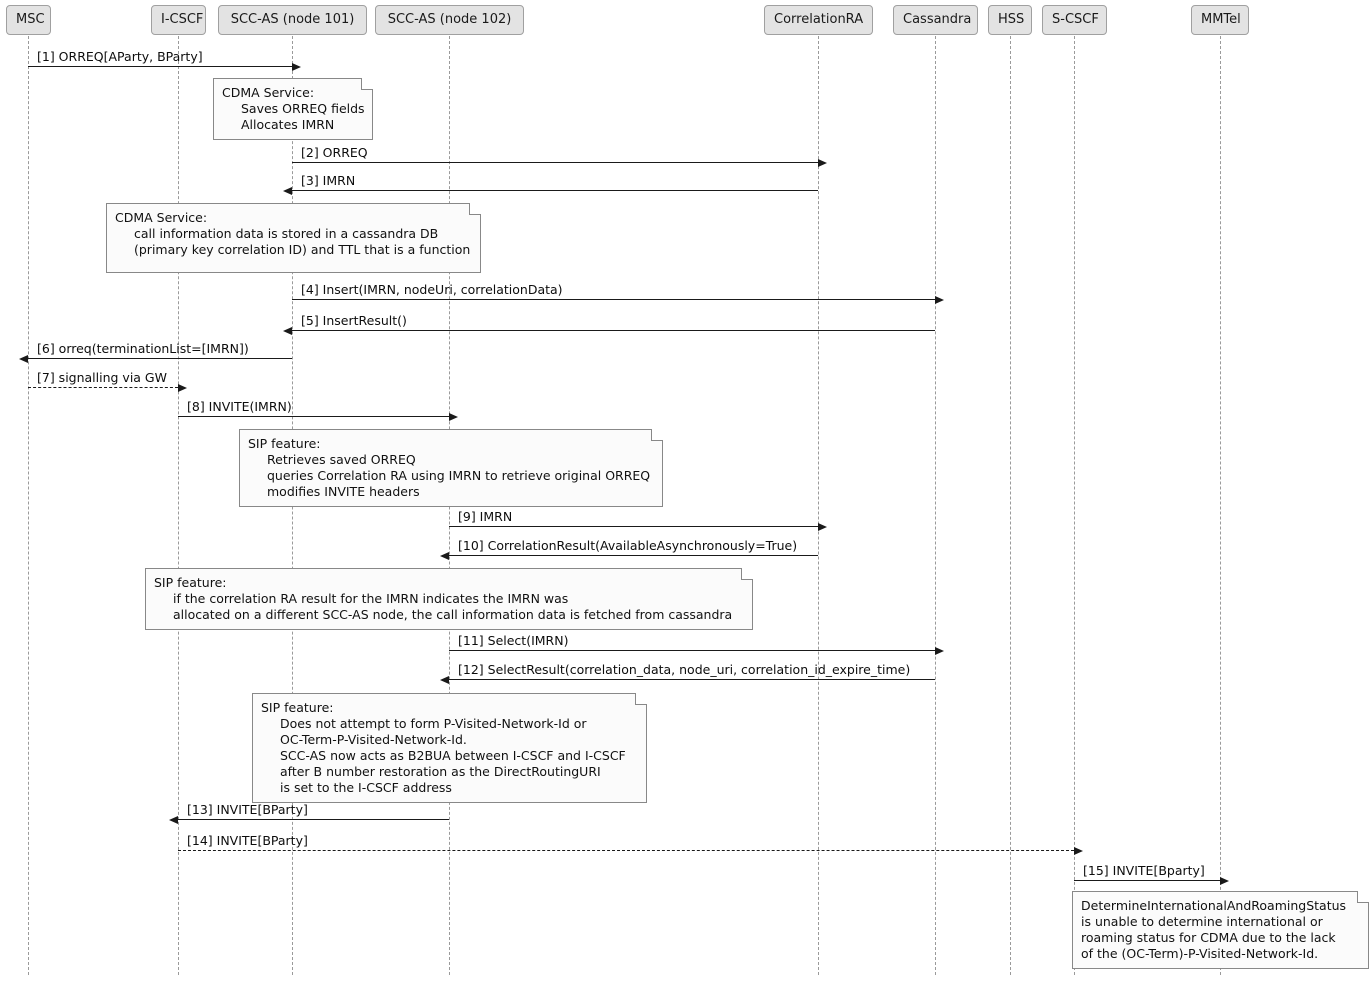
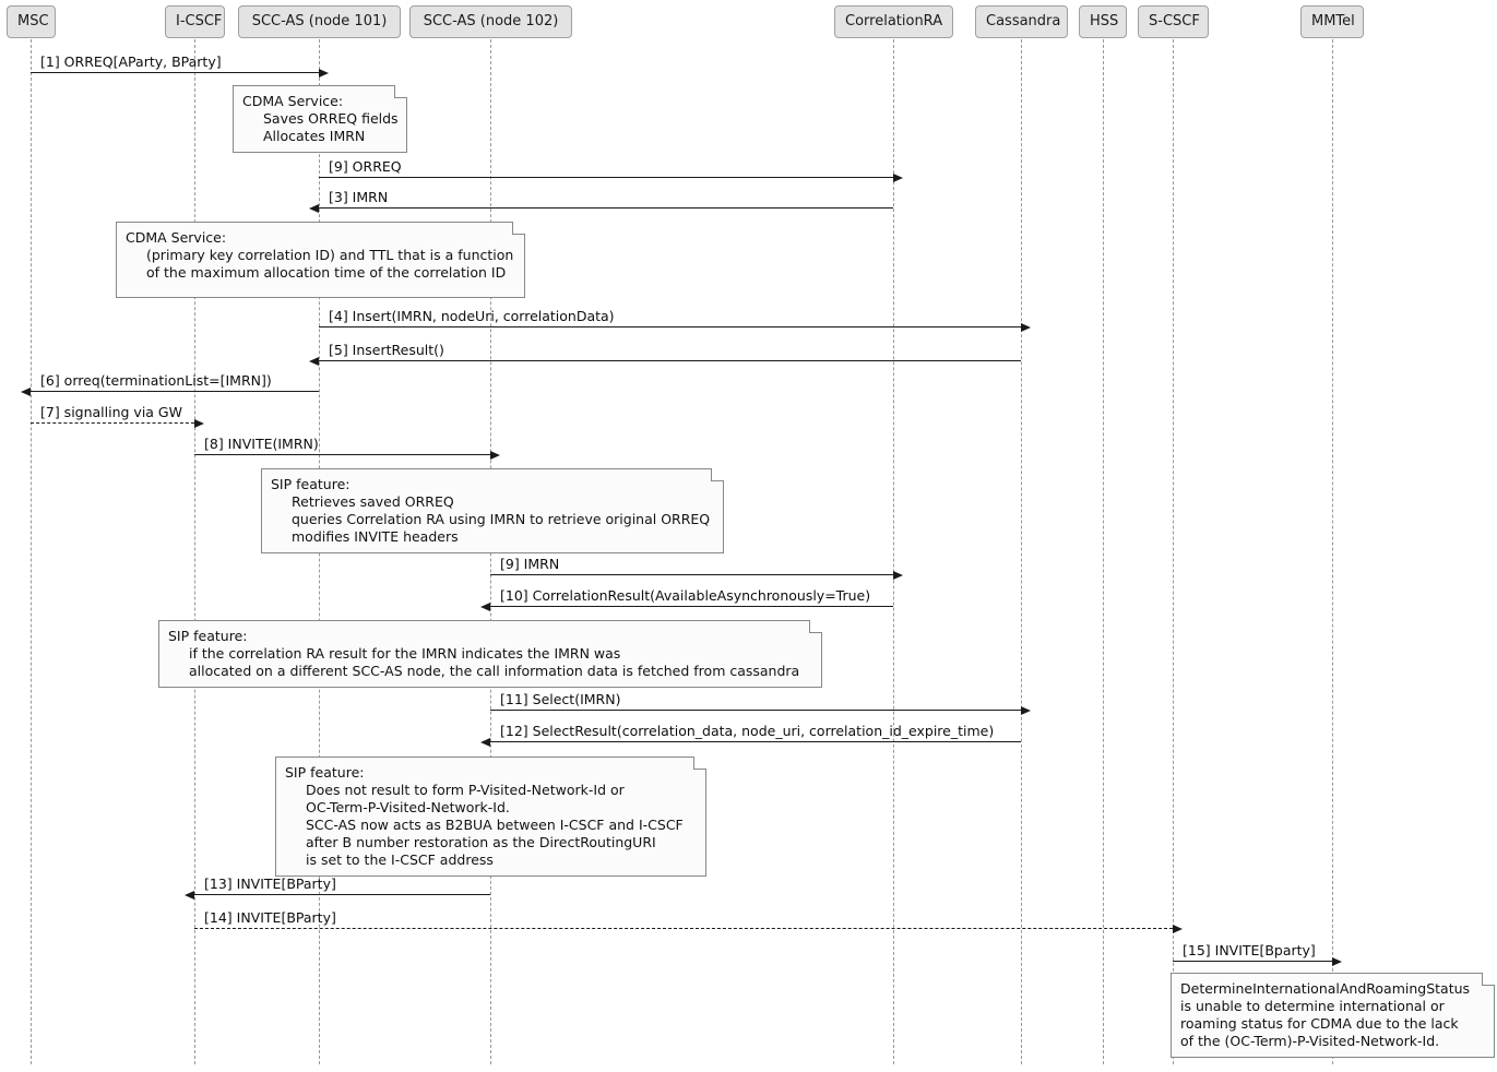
  MSC
  I-CSCF
  SCC-AS (node 101)
  SCC-AS (node 102)
  CorrelationRA
  Cassandra
  HSS
  S-CSCF
  MMTel
  [1] ORREQ[AParty, BParty]
- [2] ORREQ
+ [9] ORREQ
  [3] IMRN
  [4] Insert(IMRN, nodeUri, correlationData)
  [5] InsertResult()
  [6] orreq(terminationList=[IMRN])
  [7] signalling via GW
  [8] INVITE(IMRN)
  [9] IMRN
  [10] CorrelationResult(AvailableAsynchronously=True)
  [11] Select(IMRN)
  [12] SelectResult(correlation_data, node_uri, correlation_id_expire_time)
  [13] INVITE[BParty]
  [14] INVITE[BParty]
  [15] INVITE[Bparty]
  CDMA Service:
  Saves ORREQ fields
  Allocates IMRN
  CDMA Service:
- call information data is stored in a cassandra DB
  (primary key correlation ID) and TTL that is a function
+ of the maximum allocation time of the correlation ID
  SIP feature:
  Retrieves saved ORREQ
  queries Correlation RA using IMRN to retrieve original ORREQ
  modifies INVITE headers
  SIP feature:
  if the correlation RA result for the IMRN indicates the IMRN was
  allocated on a different SCC-AS node, the call information data is fetched from cassandra
  SIP feature:
- Does not attempt to form P-Visited-Network-Id or
+ Does not result to form P-Visited-Network-Id or
  OC-Term-P-Visited-Network-Id.
  SCC-AS now acts as B2BUA between I-CSCF and I-CSCF
  after B number restoration as the DirectRoutingURI
  is set to the I-CSCF address
  DetermineInternationalAndRoamingStatus
  is unable to determine international or
  roaming status for CDMA due to the lack
  of the (OC-Term)-P-Visited-Network-Id.
